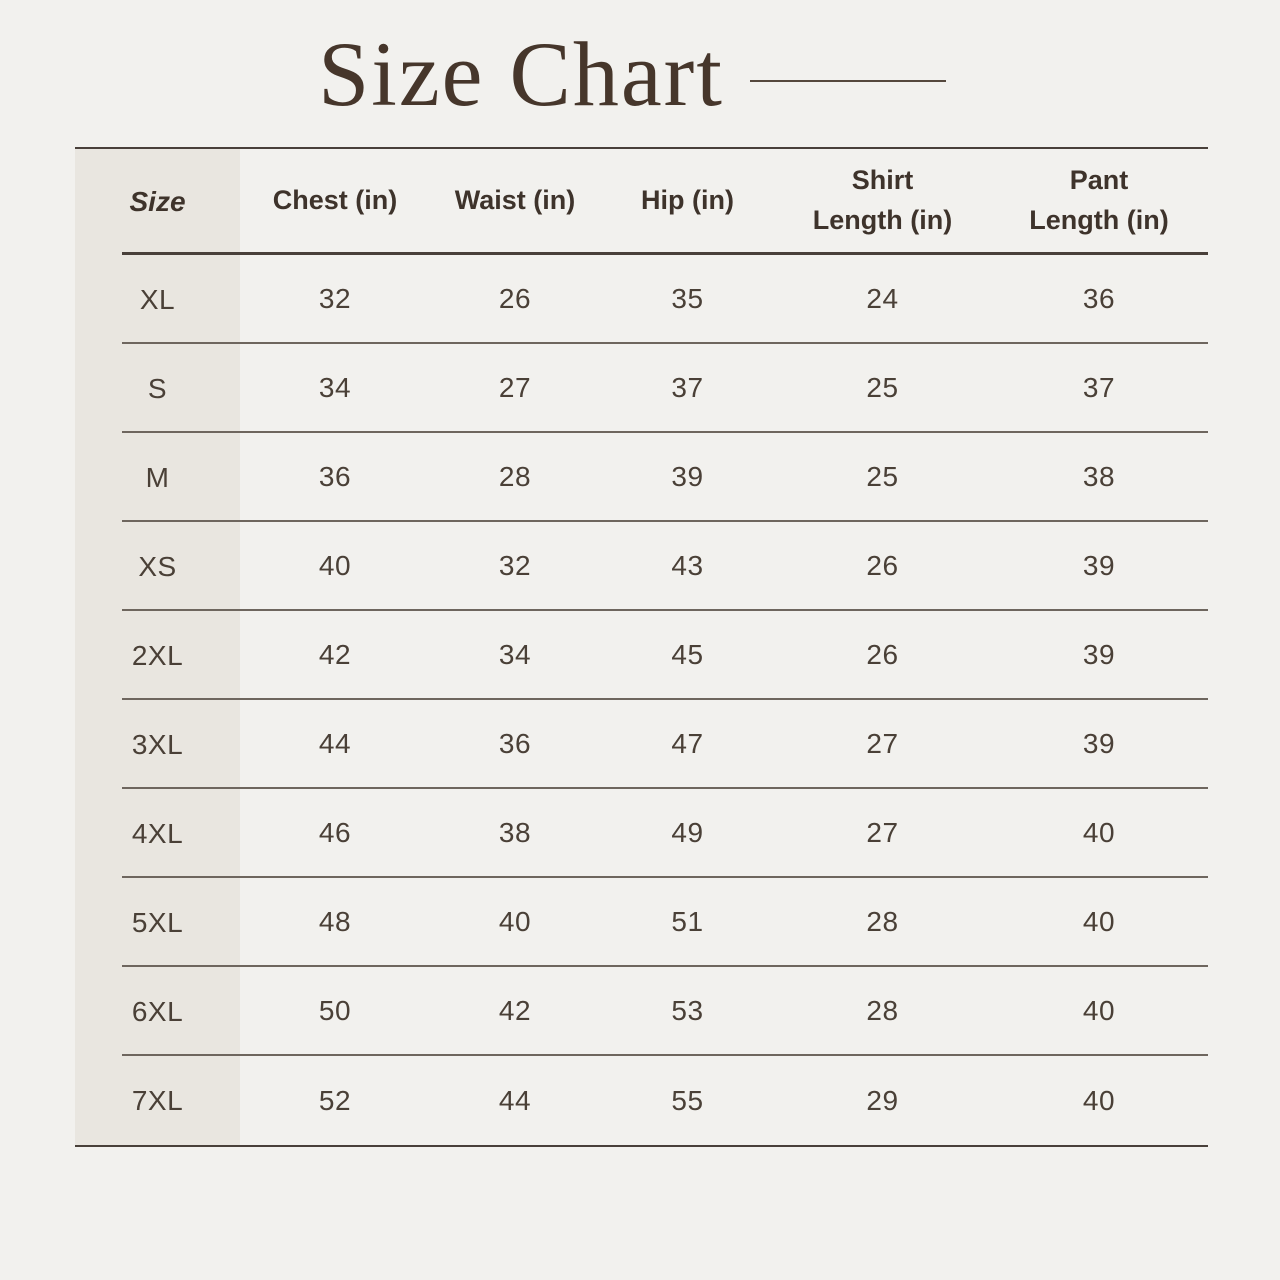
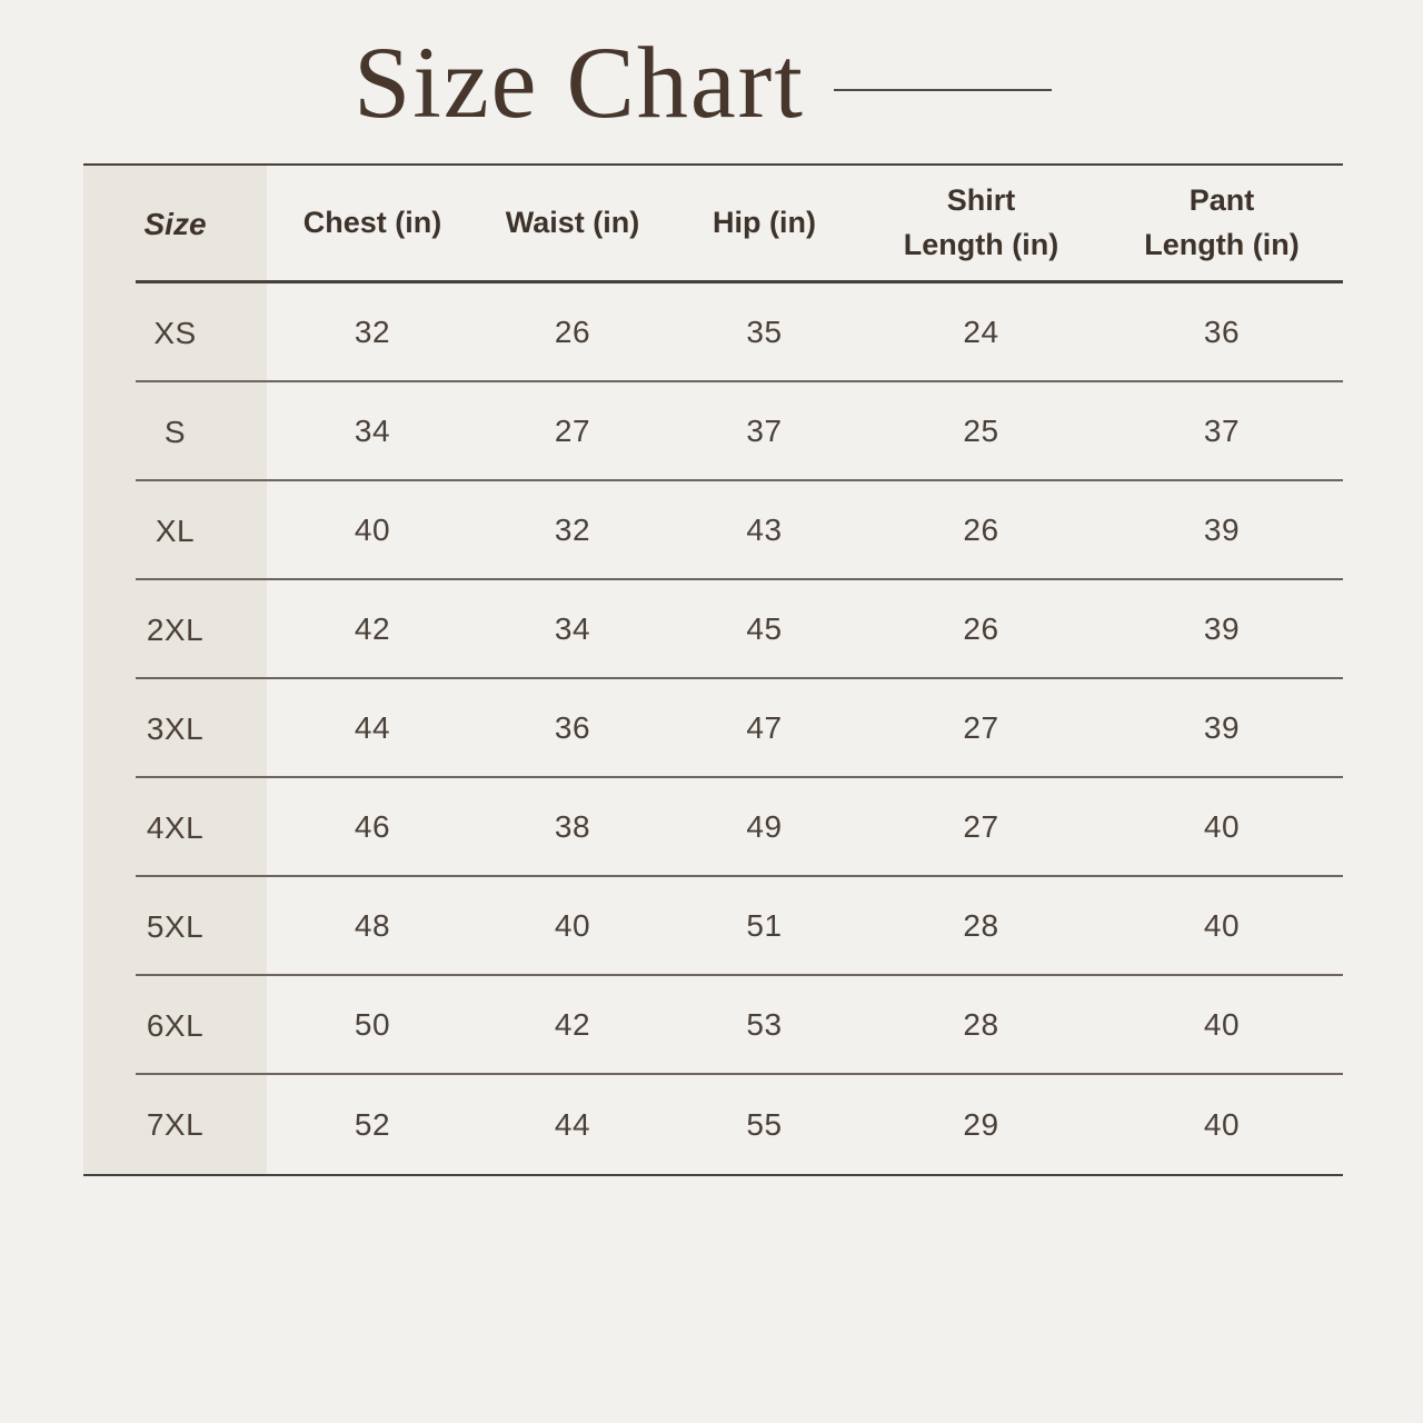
  Size Chart
  Size	Chest (in)	Waist (in)	Hip (in)	Shirt Length (in)	Pant Length (in)
- XL	32	26	35	24	36
+ XS	32	26	35	24	36
  S	34	27	37	25	37
- M	36	28	39	25	38
- XS	40	32	43	26	39
+ XL	40	32	43	26	39
  2XL	42	34	45	26	39
  3XL	44	36	47	27	39
  4XL	46	38	49	27	40
  5XL	48	40	51	28	40
  6XL	50	42	53	28	40
  7XL	52	44	55	29	40
